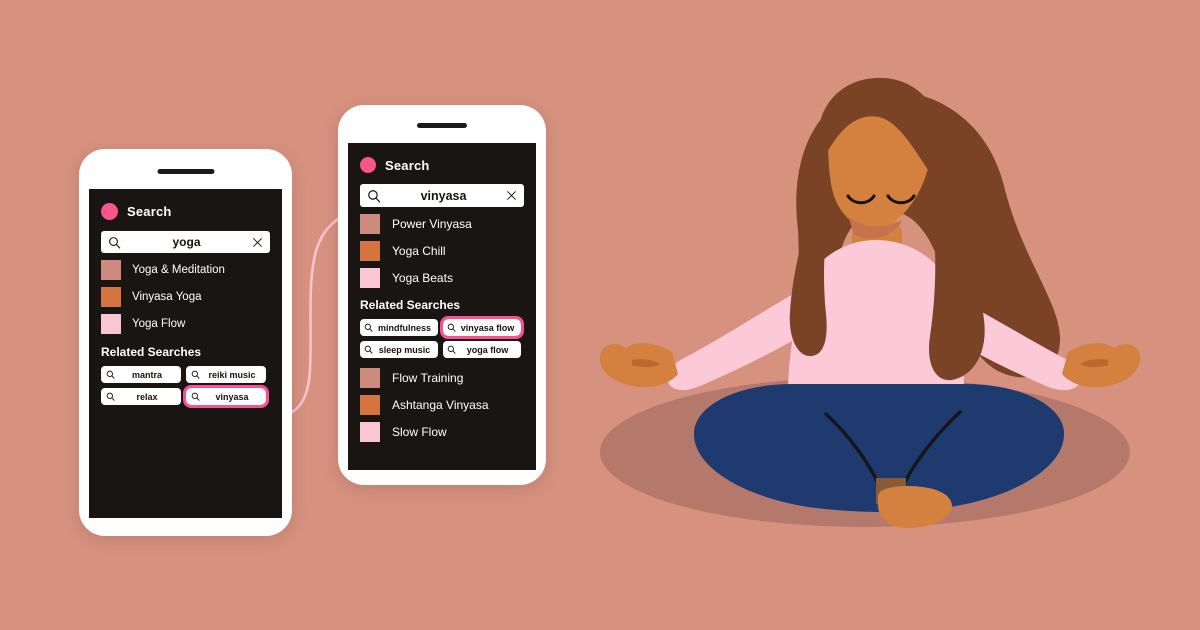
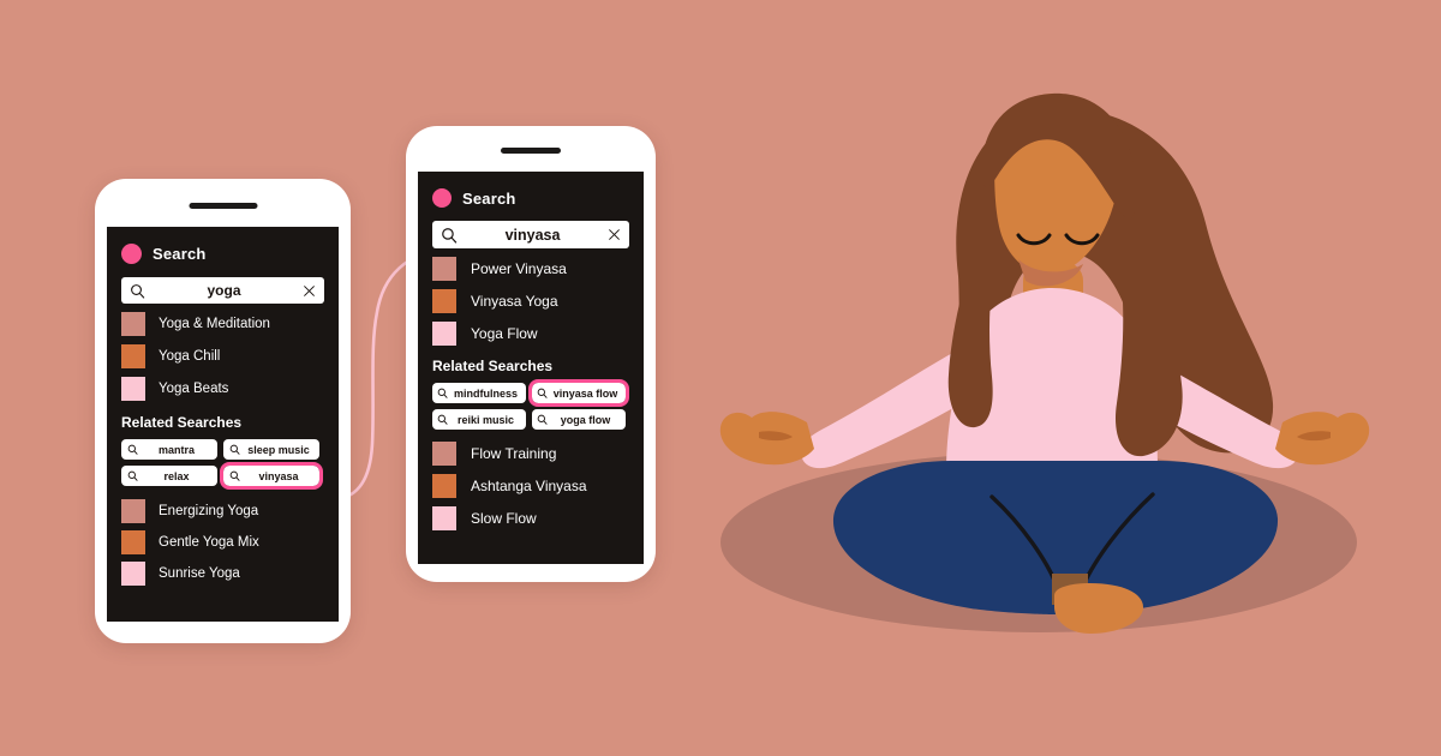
  Search
  yoga
  Yoga & Meditation
- Vinyasa Yoga
+ Yoga Chill
- Yoga Flow
+ Yoga Beats
  Related Searches
  mantra
- reiki music
+ sleep music
  relax
  vinyasa
+ Energizing Yoga
+ Gentle Yoga Mix
+ Sunrise Yoga
  Search
  vinyasa
  Power Vinyasa
- Yoga Chill
+ Vinyasa Yoga
- Yoga Beats
+ Yoga Flow
  Related Searches
  mindfulness
  vinyasa flow
- sleep music
+ reiki music
  yoga flow
  Flow Training
  Ashtanga Vinyasa
  Slow Flow
